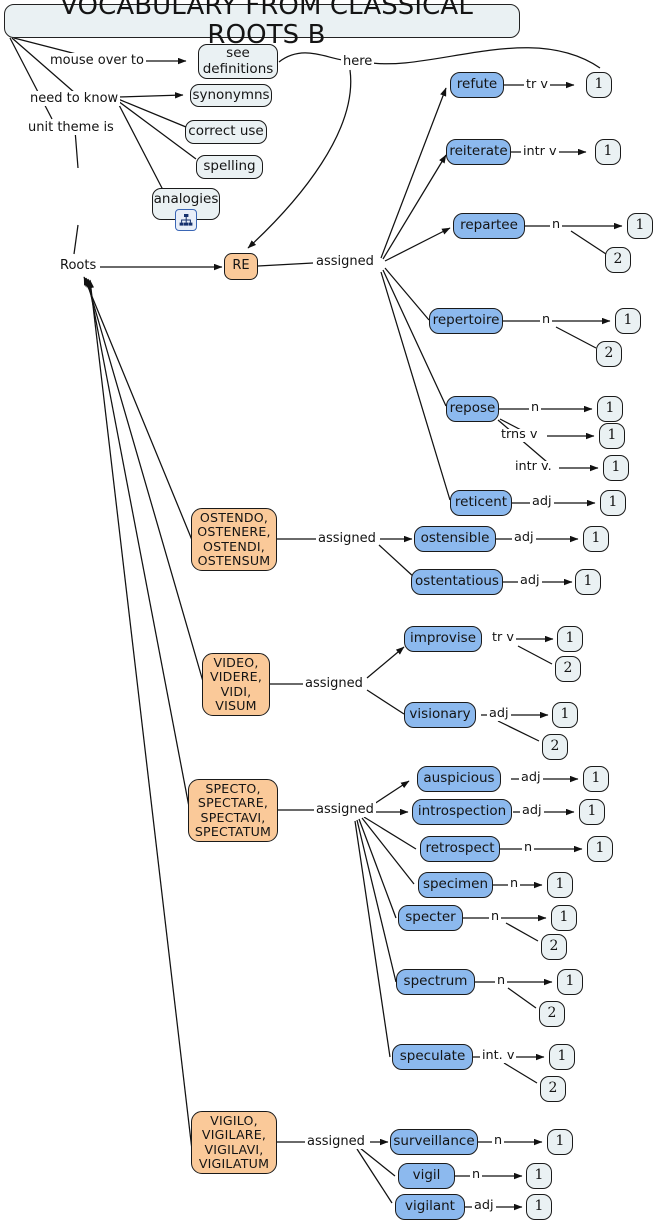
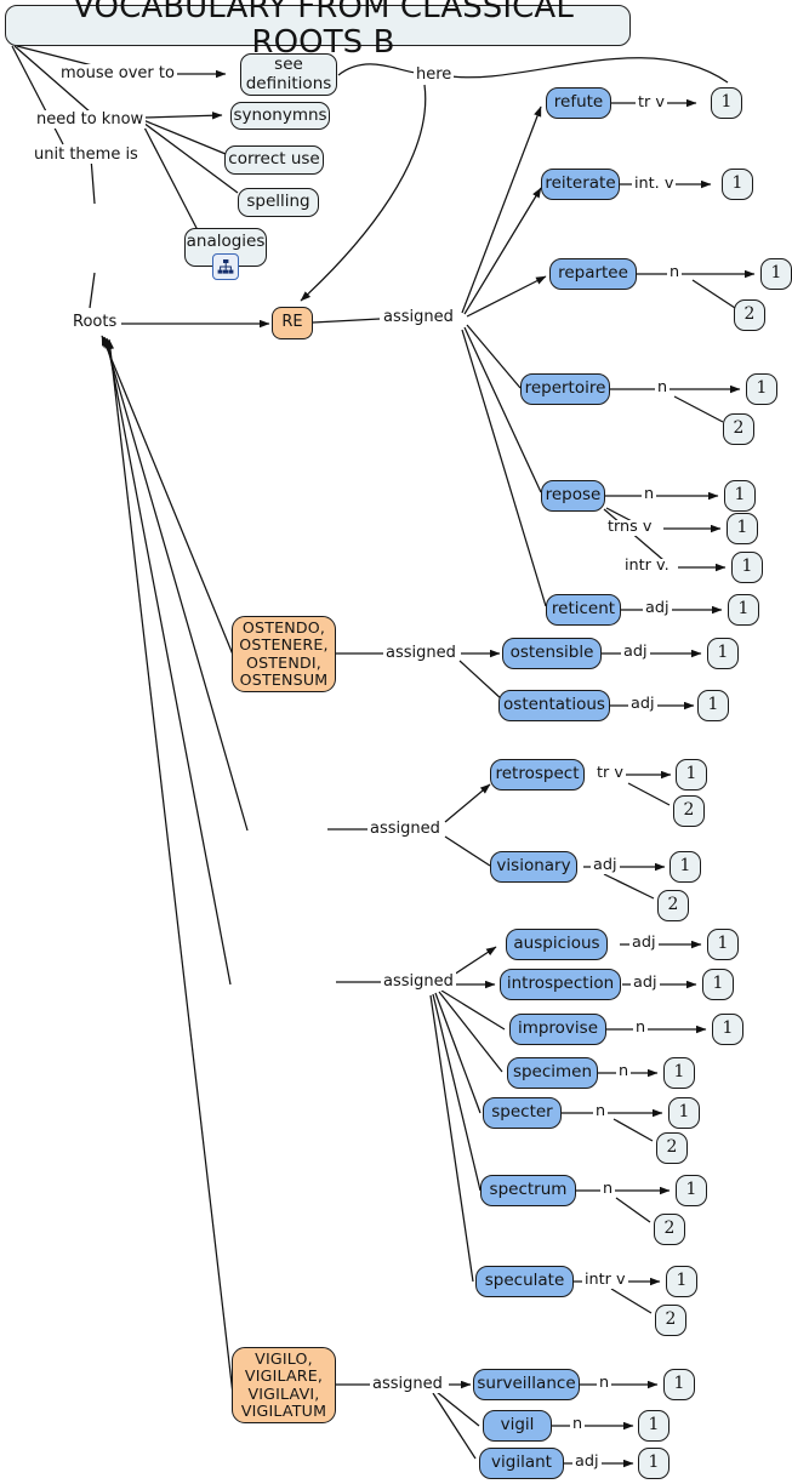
  VOCABULARY FROM CLASSICAL ROOTS B
  mouse over to
  need to know
  unit theme is
  here
  Roots
  see
  definitions
  synonymns
  correct use
  spelling
  analogies
  RE
  OSTENDO,
  OSTENERE,
  OSTENDI,
  OSTENSUM
- VIDEO,
- VIDERE,
- VIDI,
- VISUM
- SPECTO,
- SPECTARE,
- SPECTAVI,
- SPECTATUM
  VIGILO,
  VIGILARE,
  VIGILAVI,
  VIGILATUM
  assigned
  assigned
  assigned
  assigned
  assigned
  refute
  tr v
  1
  reiterate
- intr v
+ int. v
  1
  repartee
  n
  1
  2
  repertoire
  n
  1
  2
  repose
  n
  1
  trns v
  1
  intr v.
  1
  reticent
  adj
  1
  ostensible
  adj
  1
  ostentatious
  adj
  1
- improvise
+ retrospect
  tr v
  1
  2
  visionary
  adj
  1
  2
  auspicious
  adj
  1
  introspection
  adj
  1
- retrospect
+ improvise
  n
  1
  specimen
  n
  1
  specter
  n
  1
  2
  spectrum
  n
  1
  2
  speculate
- int. v
+ intr v
  1
  2
  surveillance
  n
  1
  vigil
  n
  1
  vigilant
  adj
  1
